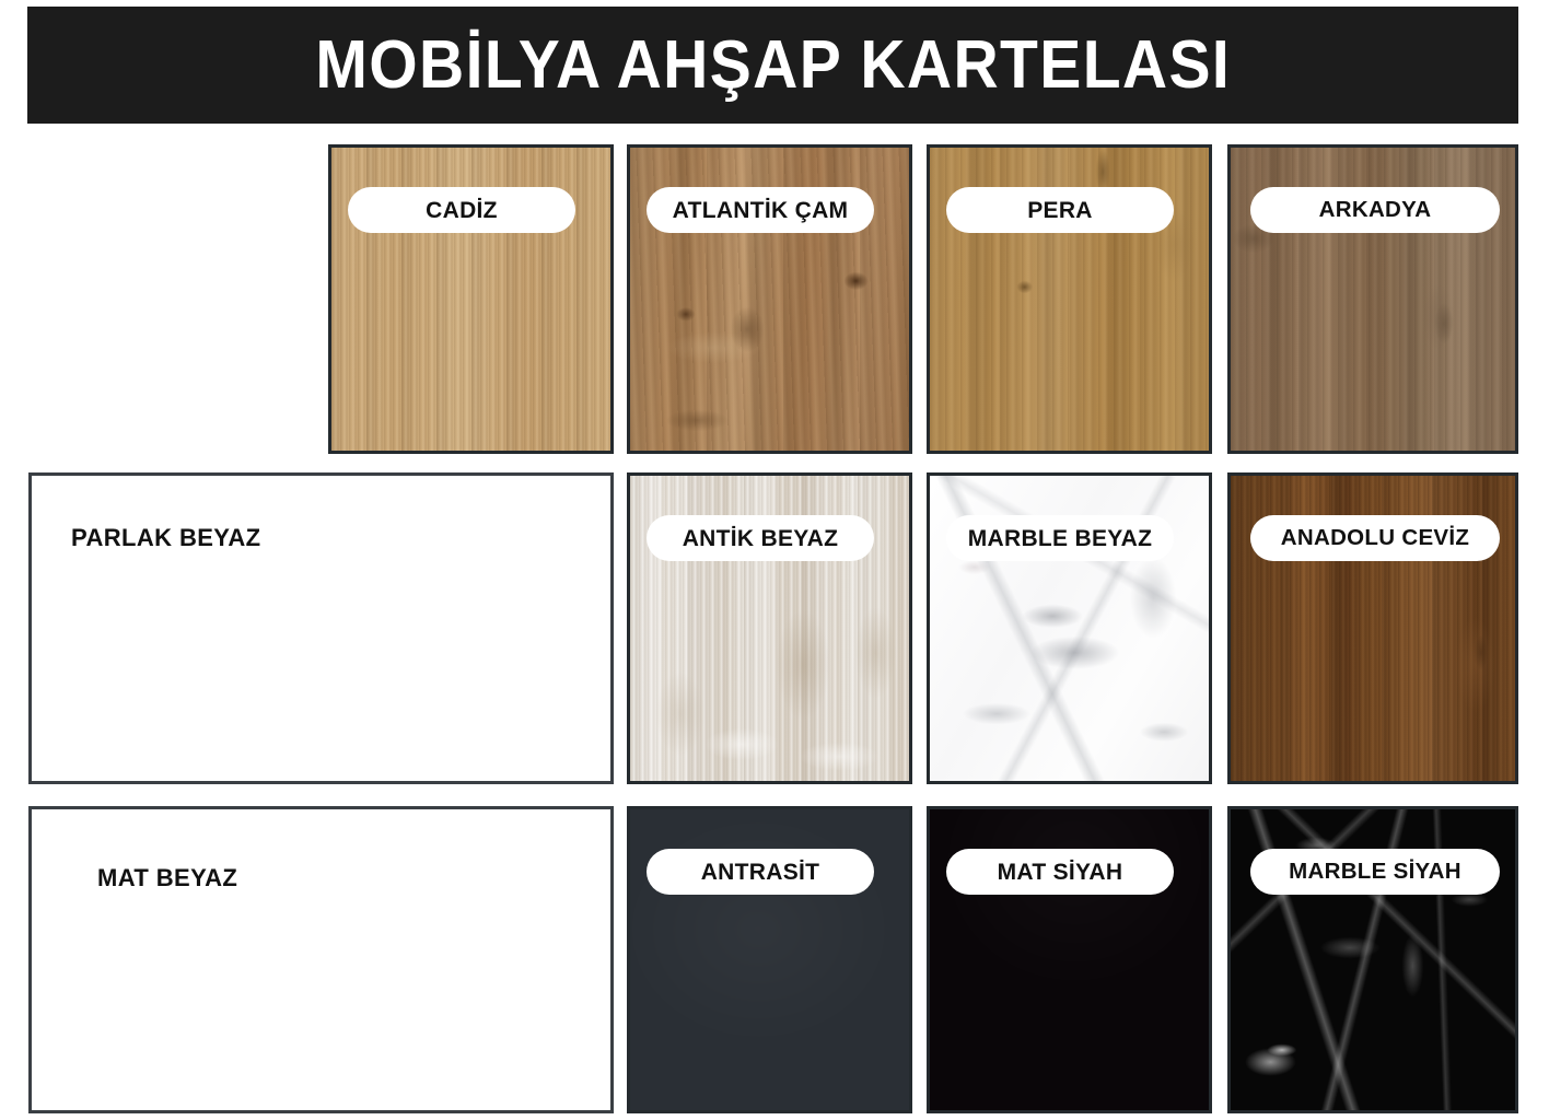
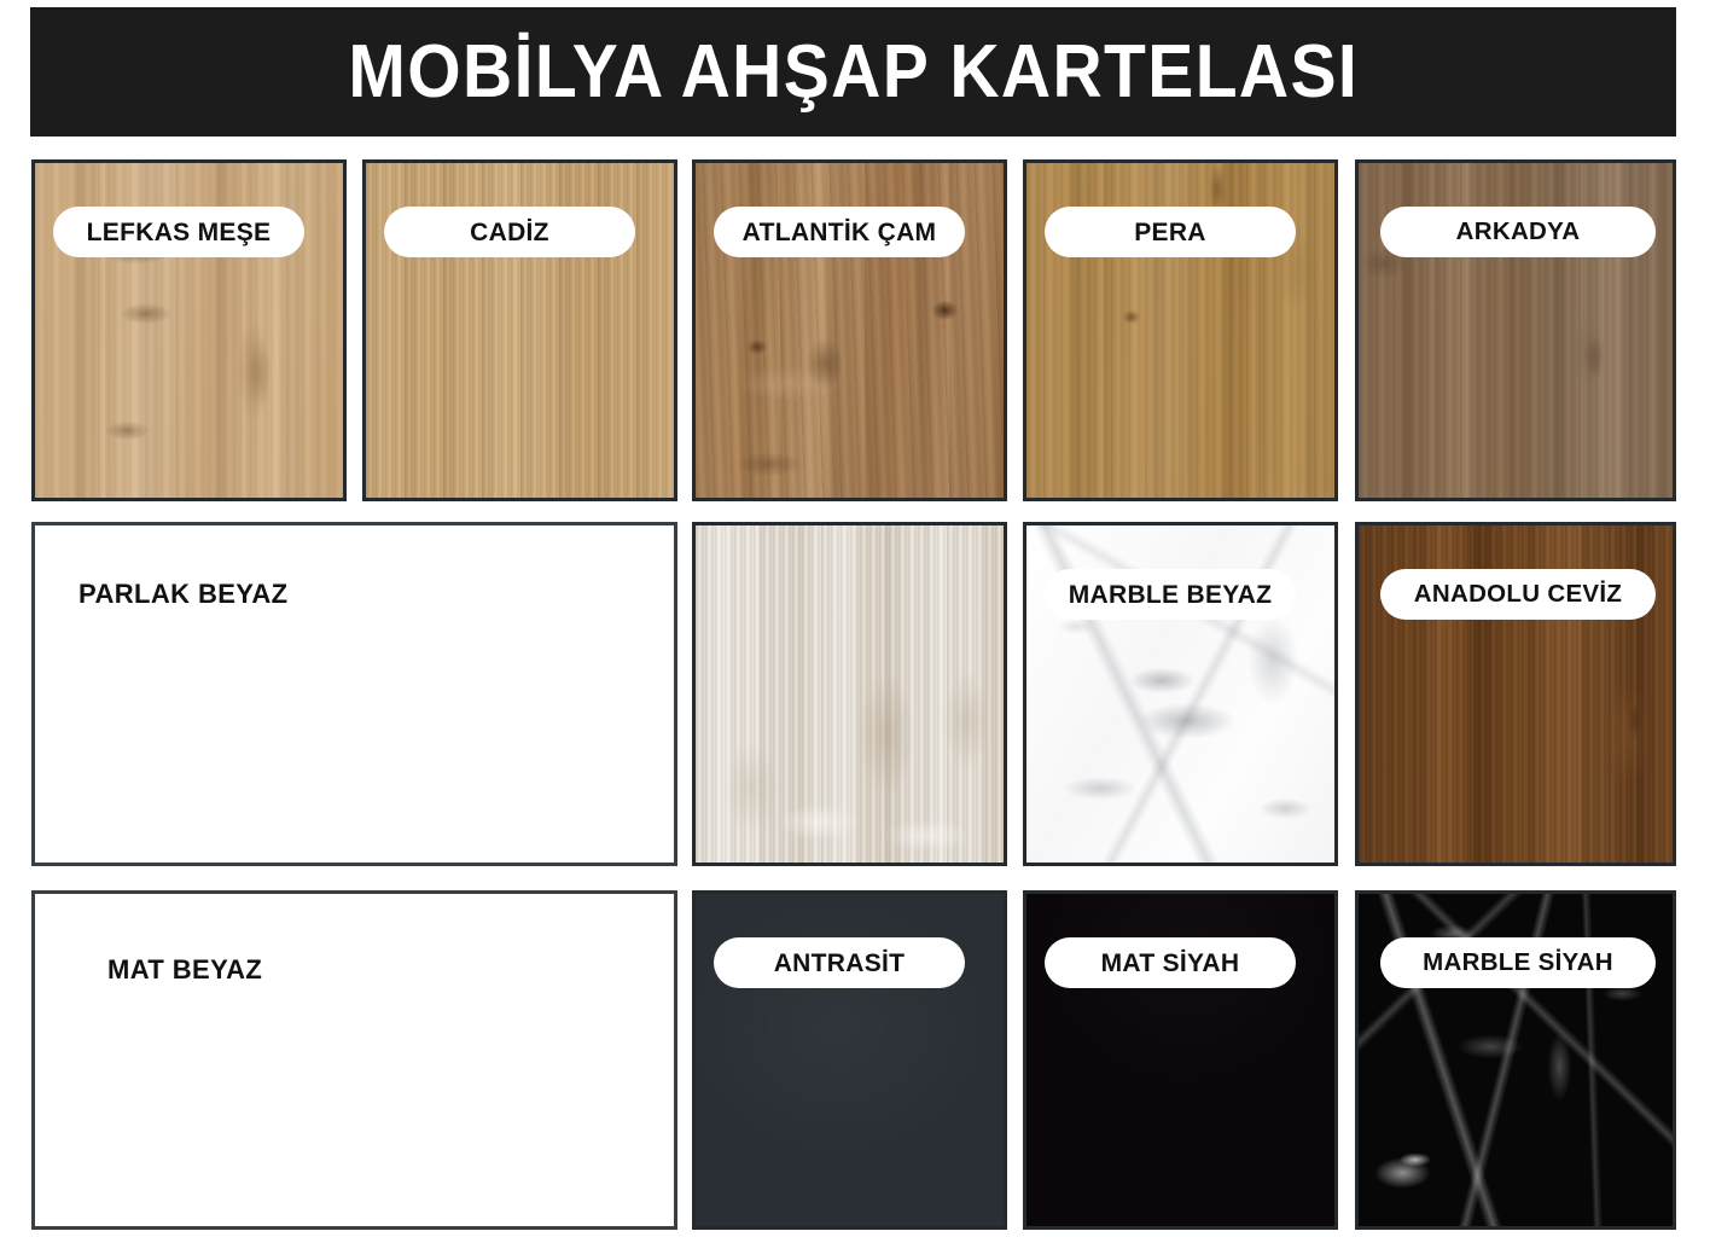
  MOBİLYA AHŞAP KARTELASI
+ LEFKAS MEŞE
  CADİZ
  ATLANTİK ÇAM
  PERA
  ARKADYA
  PARLAK BEYAZ
- ANTİK BEYAZ
  MARBLE BEYAZ
  ANADOLU CEVİZ
  MAT BEYAZ
  ANTRASİT
  MAT SİYAH
  MARBLE SİYAH
